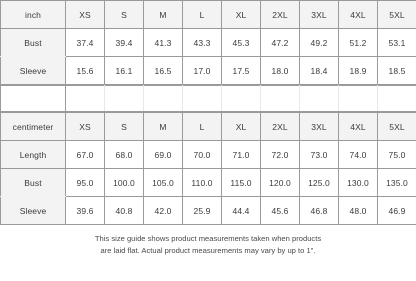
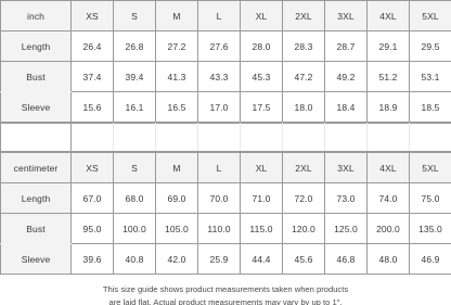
  inch	XS	S	M	L	XL	2XL	3XL	4XL	5XL
+ Length	26.4	26.8	27.2	27.6	28.0	28.3	28.7	29.1	29.5
  Bust	37.4	39.4	41.3	43.3	45.3	47.2	49.2	51.2	53.1
  Sleeve	15.6	16.1	16.5	17.0	17.5	18.0	18.4	18.9	18.5
  centimeter	XS	S	M	L	XL	2XL	3XL	4XL	5XL
  Length	67.0	68.0	69.0	70.0	71.0	72.0	73.0	74.0	75.0
- Bust	95.0	100.0	105.0	110.0	115.0	120.0	125.0	130.0	135.0
+ Bust	95.0	100.0	105.0	110.0	115.0	120.0	125.0	200.0	135.0
  Sleeve	39.6	40.8	42.0	25.9	44.4	45.6	46.8	48.0	46.9
  This size guide shows product measurements taken when products
  are laid flat. Actual product measurements may vary by up to 1".
